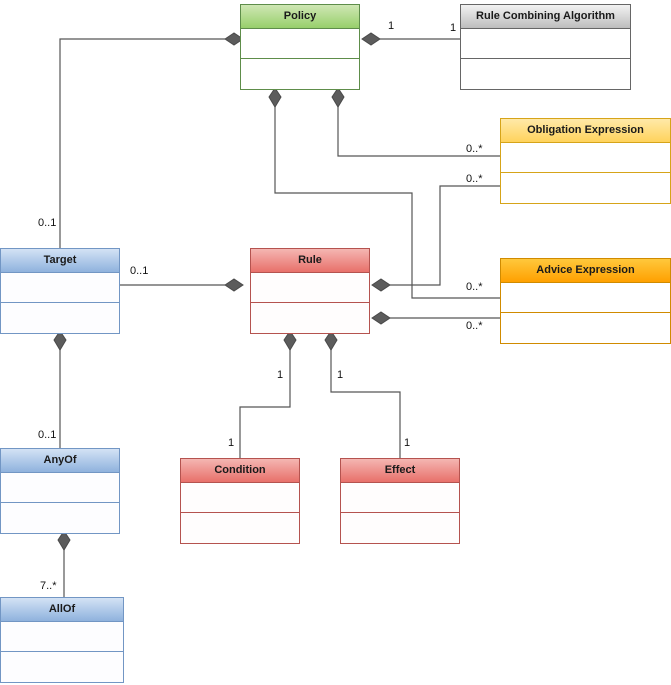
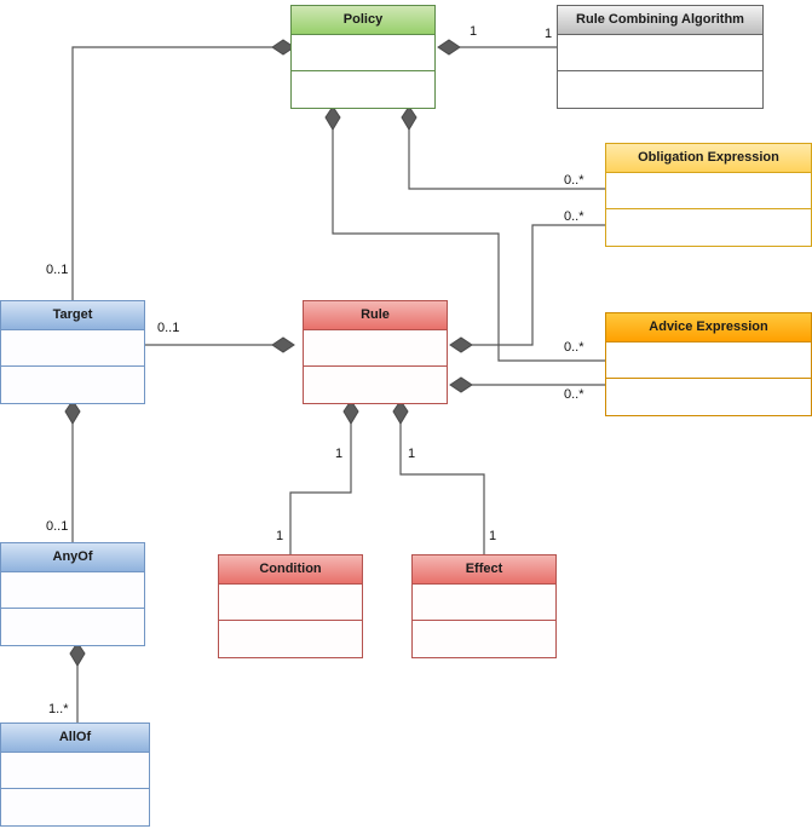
  Policy
  Rule Combining Algorithm
  Obligation Expression
  Advice Expression
  Target
  Rule
  AnyOf
  AllOf
  Condition
  Effect
  1
  1
  0..1
  0..*
  0..*
  0..1
  0..*
  0..*
  1
  1
  1
  1
  0..1
- 7..*
+ 1..*
